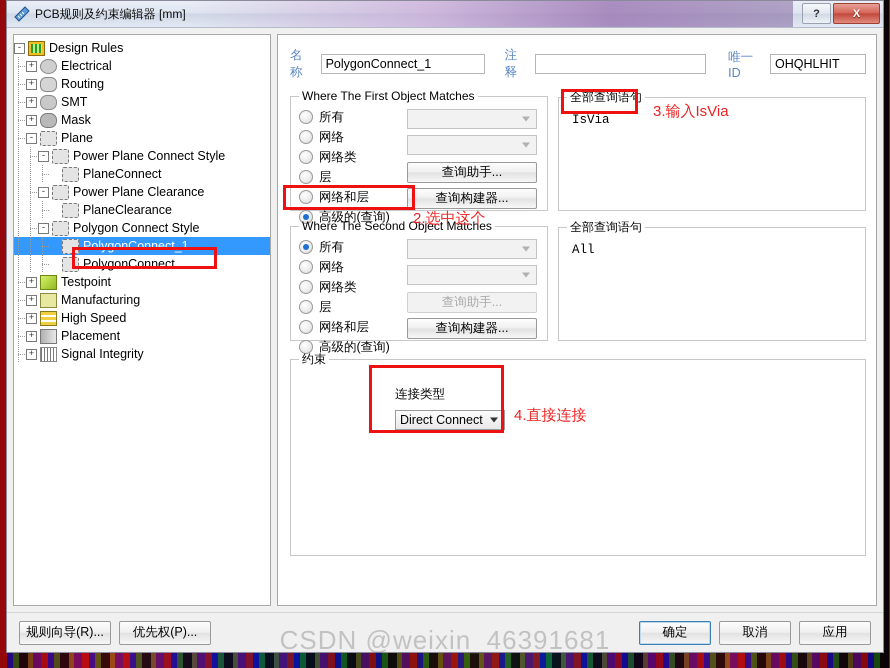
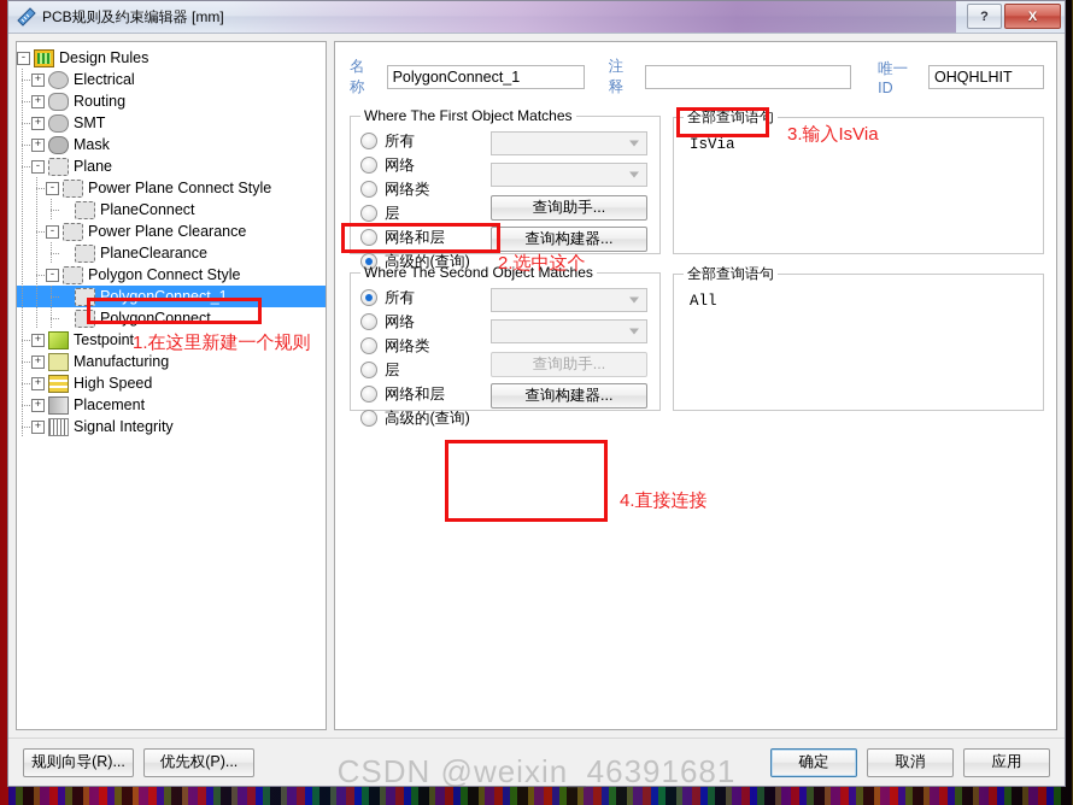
  PCB规则及约束编辑器 [mm]
  ?
  X
  -
  Design Rules
  +
  Electrical
  +
  Routing
  +
  SMT
  +
  Mask
  -
  Plane
  -
  Power Plane Connect Style
  PlaneConnect
  -
  Power Plane Clearance
  PlaneClearance
  -
  Polygon Connect Style
  PolygonConnect_1
  PolygonConnect
  +
  Testpoint
  +
  Manufacturing
  +
  High Speed
  +
  Placement
  +
  Signal Integrity
+ 1.在这里新建一个规则
  名称
  PolygonConnect_1
  注释
  唯一ID
  OHQHLHIT
  Where The First Object Matches
  所有
  网络
  网络类
  层
  网络和层
  高级的(查询)
  查询助手...
  查询构建器...
  全部查询语句
  IsVia
  Where The Second Object Matches
  所有
  网络
  网络类
  层
  网络和层
  高级的(查询)
  查询助手...
  查询构建器...
  全部查询语句
  All
- 约束
- 连接类型
- Direct Connect
  2.选中这个
  3.输入IsVia
  4.直接连接
  规则向导(R)...
  优先权(P)...
  确定
  取消
  应用
  CSDN @weixin_46391681
